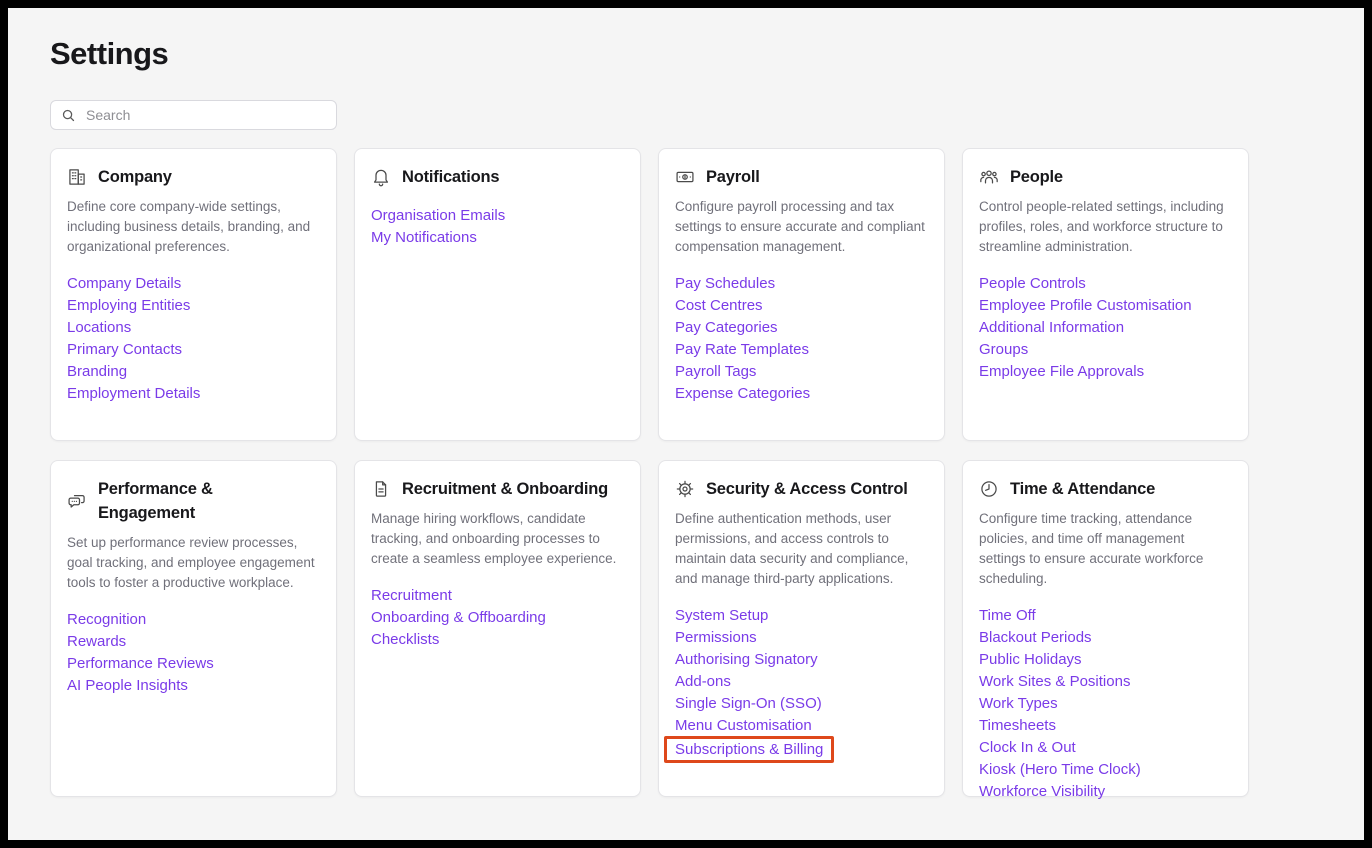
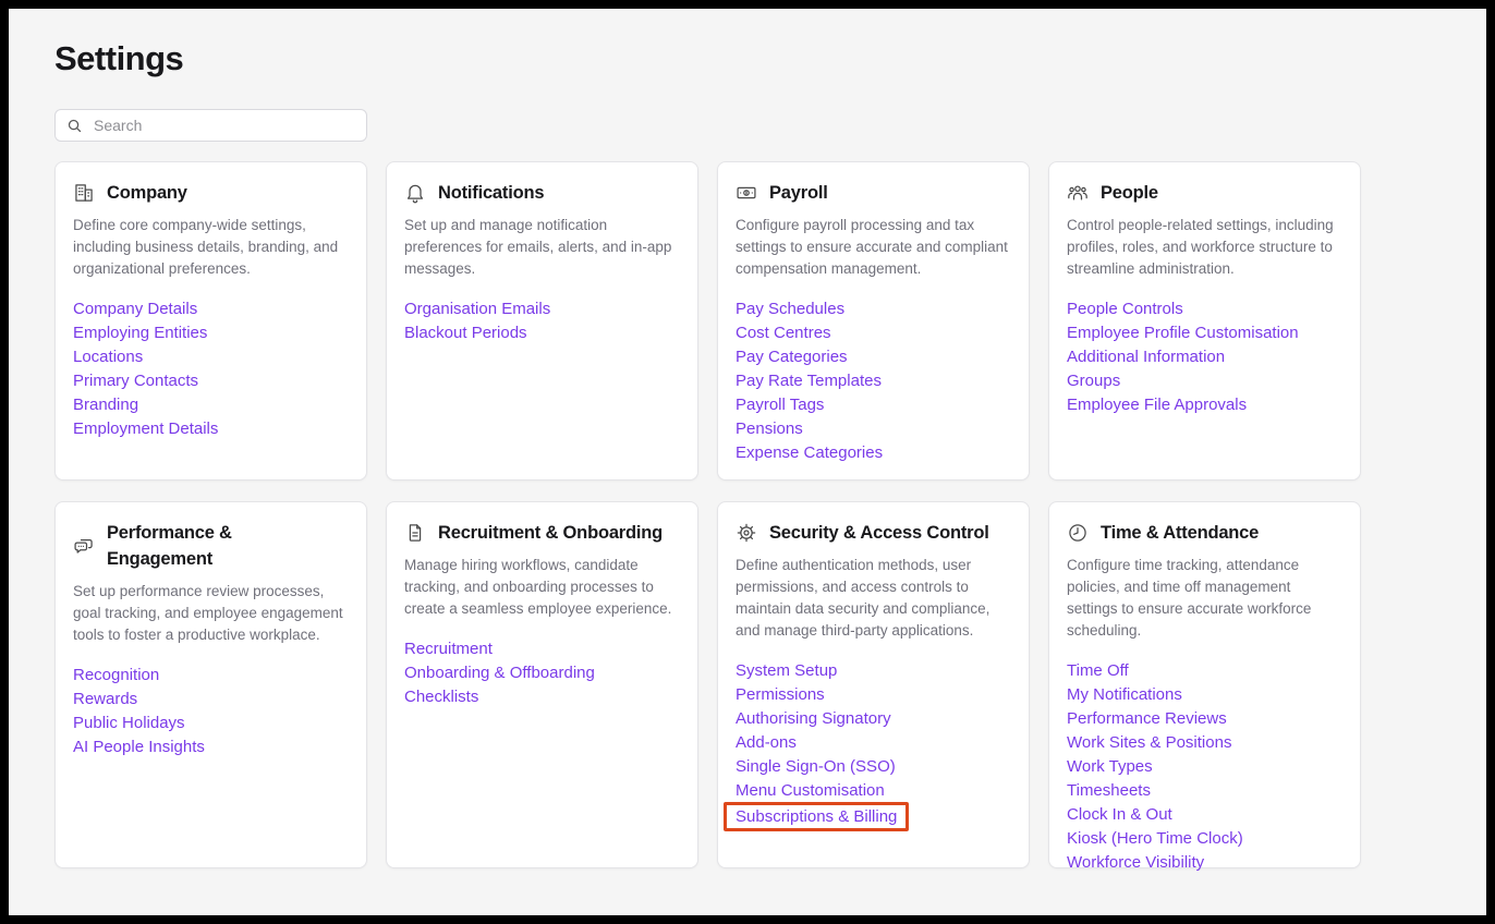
  Settings
  Search
  Company
  Define core company-wide settings, including business details, branding, and organizational preferences.
  Company Details
  Employing Entities
  Locations
  Primary Contacts
  Branding
  Employment Details
  Notifications
+ Set up and manage notification preferences for emails, alerts, and in-app messages.
  Organisation Emails
- My Notifications
+ Blackout Periods
  Payroll
  Configure payroll processing and tax settings to ensure accurate and compliant compensation management.
  Pay Schedules
  Cost Centres
  Pay Categories
  Pay Rate Templates
  Payroll Tags
+ Pensions
  Expense Categories
  People
  Control people-related settings, including profiles, roles, and workforce structure to streamline administration.
  People Controls
  Employee Profile Customisation
  Additional Information
  Groups
  Employee File Approvals
  Performance & Engagement
  Set up performance review processes, goal tracking, and employee engagement tools to foster a productive workplace.
  Recognition
  Rewards
- Performance Reviews
+ Public Holidays
  AI People Insights
  Recruitment & Onboarding
  Manage hiring workflows, candidate tracking, and onboarding processes to create a seamless employee experience.
  Recruitment
  Onboarding & Offboarding
  Checklists
  Security & Access Control
  Define authentication methods, user permissions, and access controls to maintain data security and compliance, and manage third-party applications.
  System Setup
  Permissions
  Authorising Signatory
  Add-ons
  Single Sign-On (SSO)
  Menu Customisation
  Subscriptions & Billing
  Time & Attendance
  Configure time tracking, attendance policies, and time off management settings to ensure accurate workforce scheduling.
  Time Off
- Blackout Periods
+ My Notifications
- Public Holidays
+ Performance Reviews
  Work Sites & Positions
  Work Types
  Timesheets
  Clock In & Out
  Kiosk (Hero Time Clock)
  Workforce Visibility
